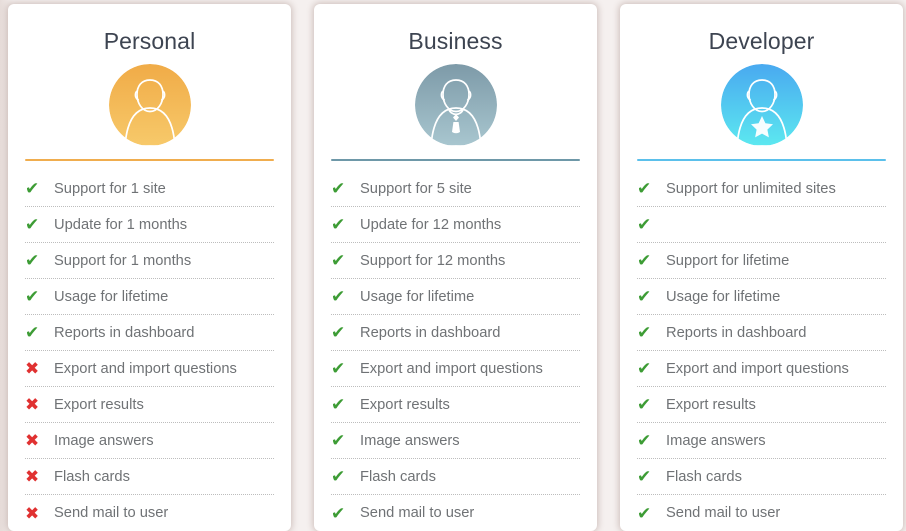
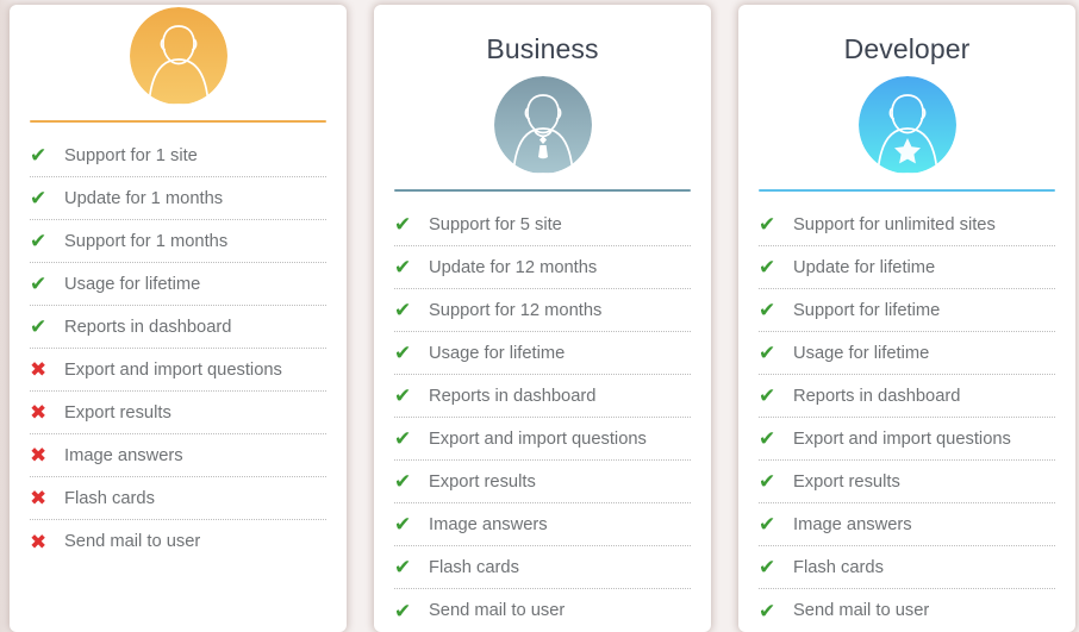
- Personal
  ✔
  Support for 1 site
  ✔
  Update for 1 months
  ✔
  Support for 1 months
  ✔
  Usage for lifetime
  ✔
  Reports in dashboard
  ✖
  Export and import questions
  ✖
  Export results
  ✖
  Image answers
  ✖
  Flash cards
  ✖
  Send mail to user
  Business
  ✔
  Support for 5 site
  ✔
  Update for 12 months
  ✔
  Support for 12 months
  ✔
  Usage for lifetime
  ✔
  Reports in dashboard
  ✔
  Export and import questions
  ✔
  Export results
  ✔
  Image answers
  ✔
  Flash cards
  ✔
  Send mail to user
  Developer
  ✔
  Support for unlimited sites
  ✔
+ Update for lifetime
  ✔
  Support for lifetime
  ✔
  Usage for lifetime
  ✔
  Reports in dashboard
  ✔
  Export and import questions
  ✔
  Export results
  ✔
  Image answers
  ✔
  Flash cards
  ✔
  Send mail to user
